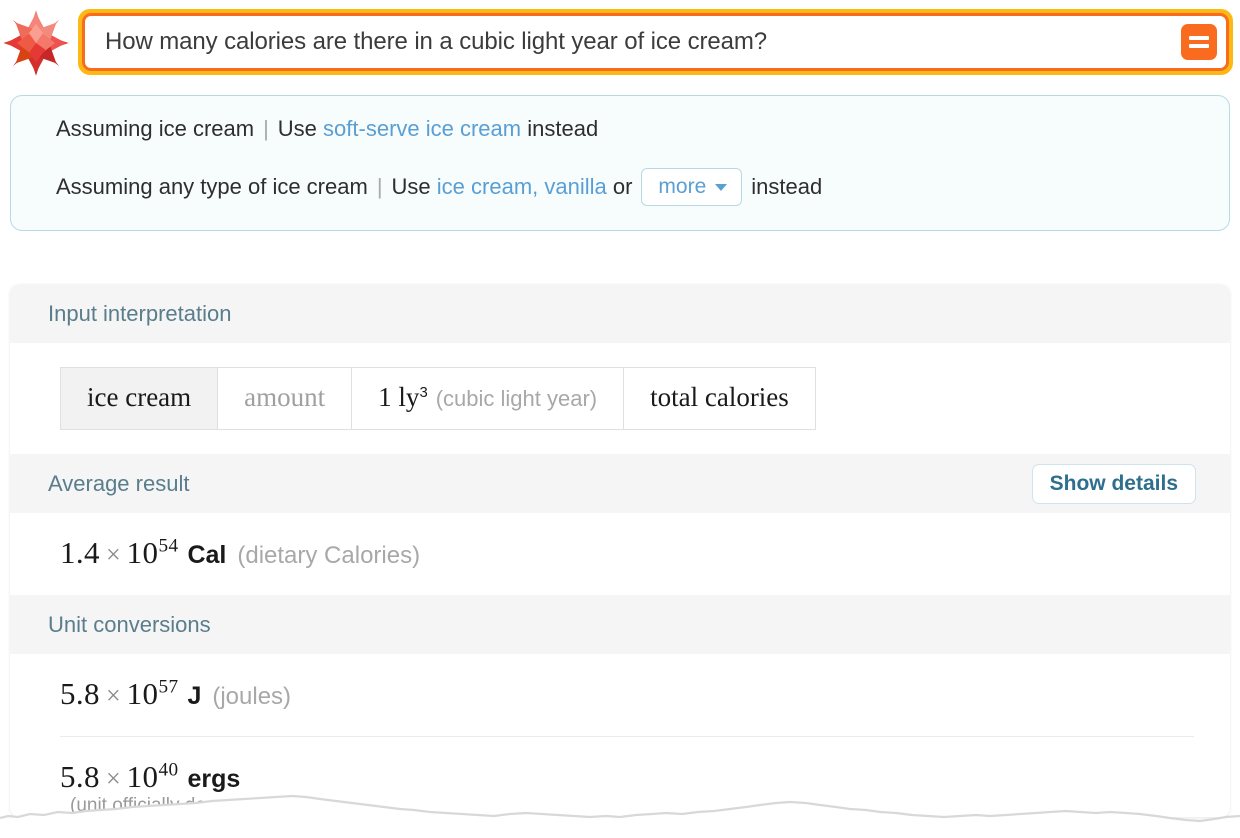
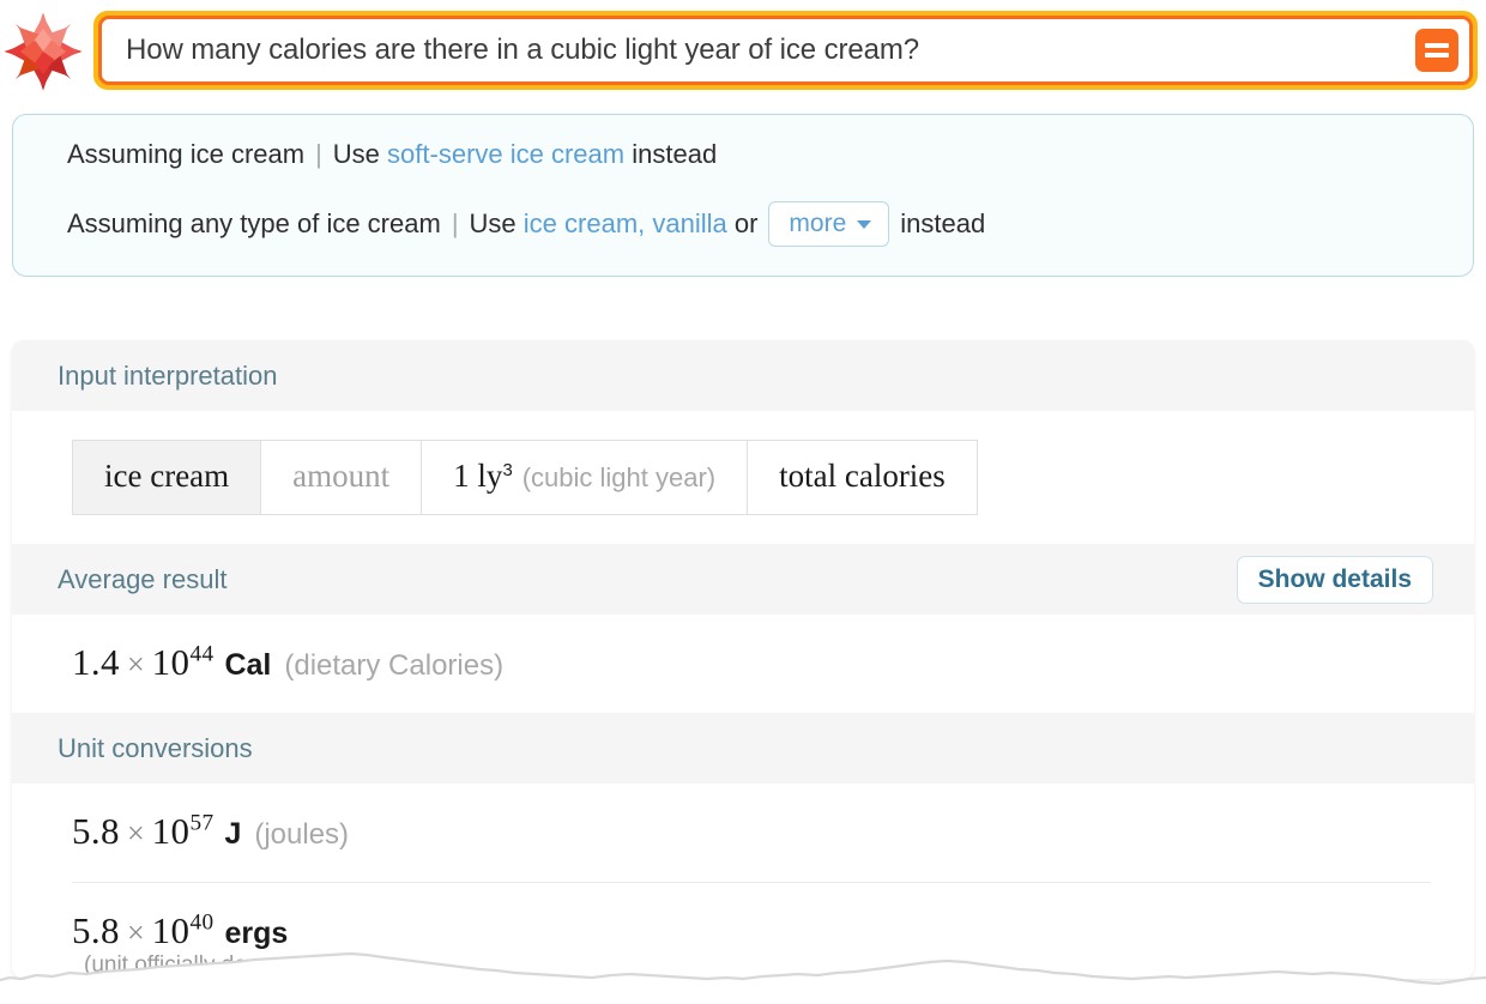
  How many calories are there in a cubic light year of ice cream?
  Assuming ice cream
  |
  Use
  soft-serve ice cream
  instead
  Assuming any type of ice cream
  |
  Use
  ice cream, vanilla
  or
  more
  instead
  Input interpretation
  ice cream	amount	1 ly3 (cubic light year)	total calories
  Average result
  Show details
  1.4
  ×
- 1054
+ 1044
  Cal
  (dietary Calories)
  Unit conversions
  5.8
  ×
  1057
  J
  (joules)
  5.8
  ×
  1040
  ergs
